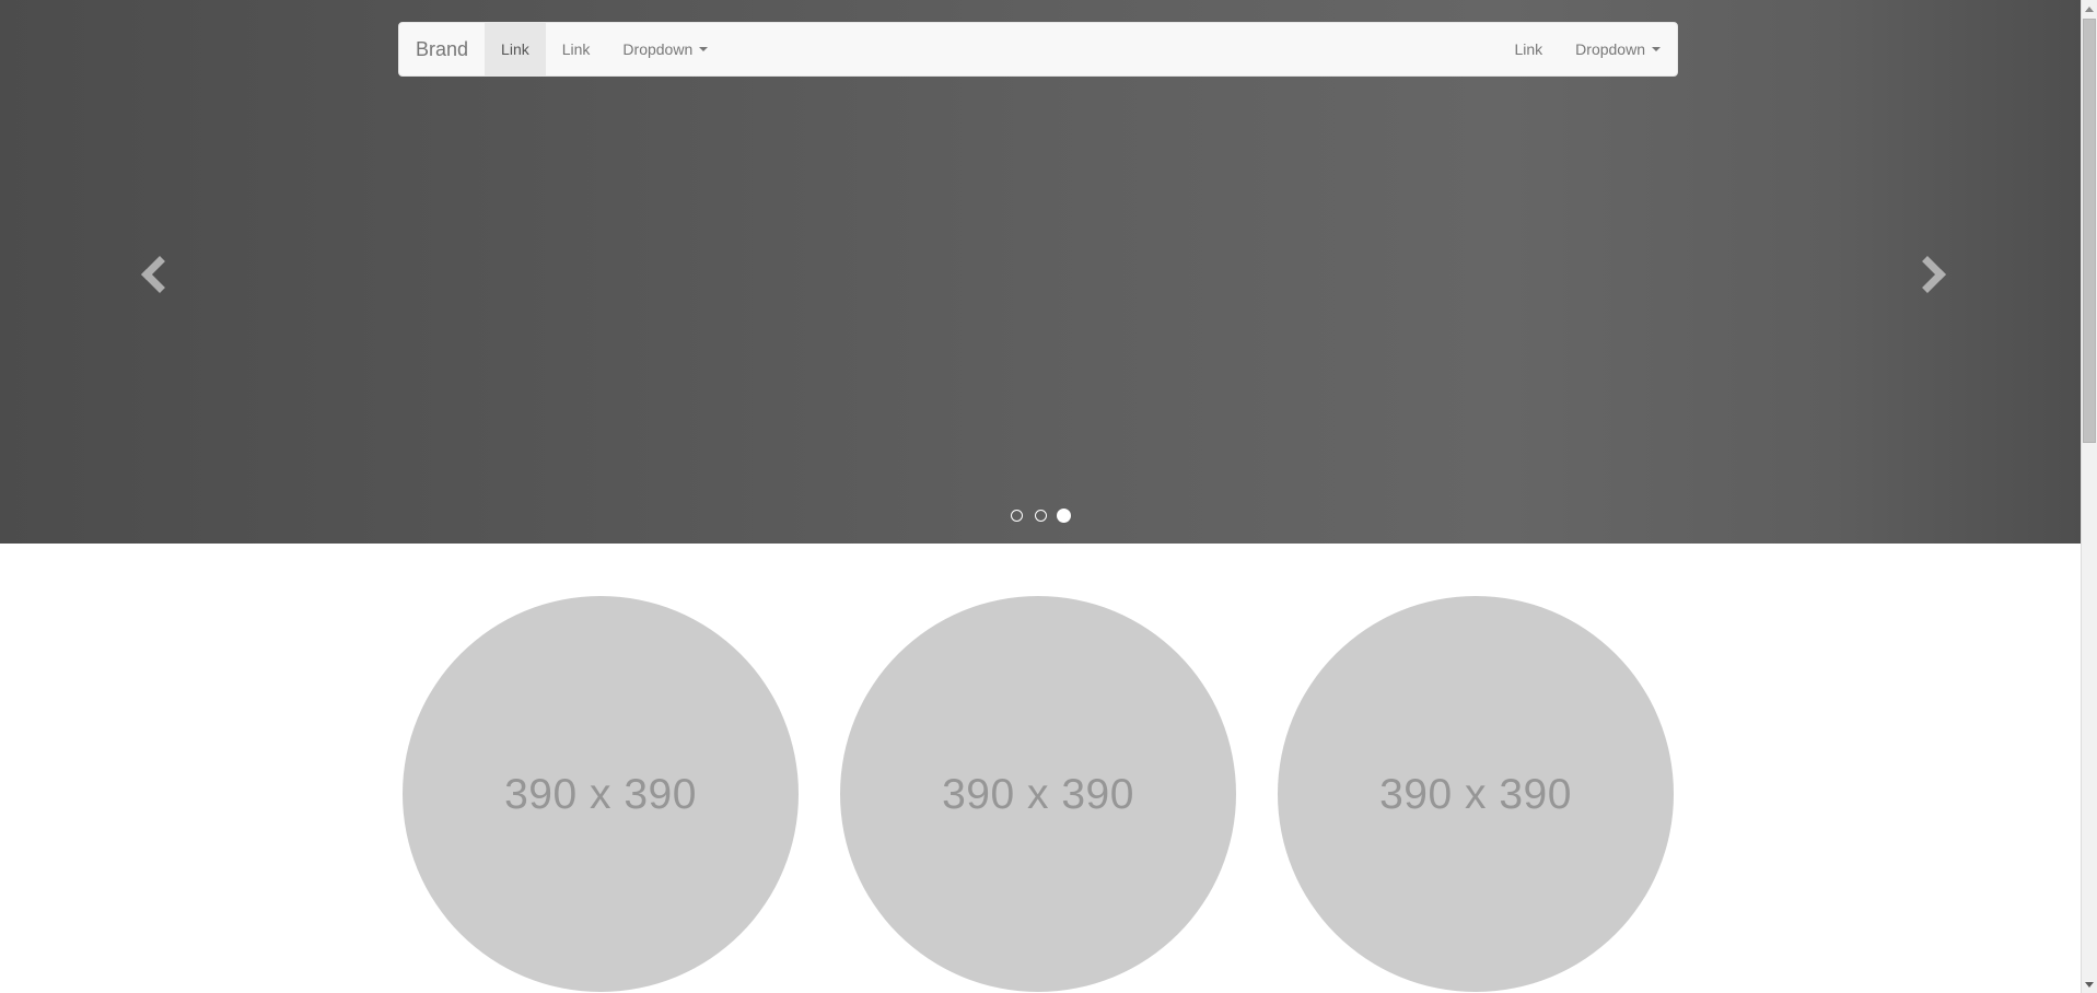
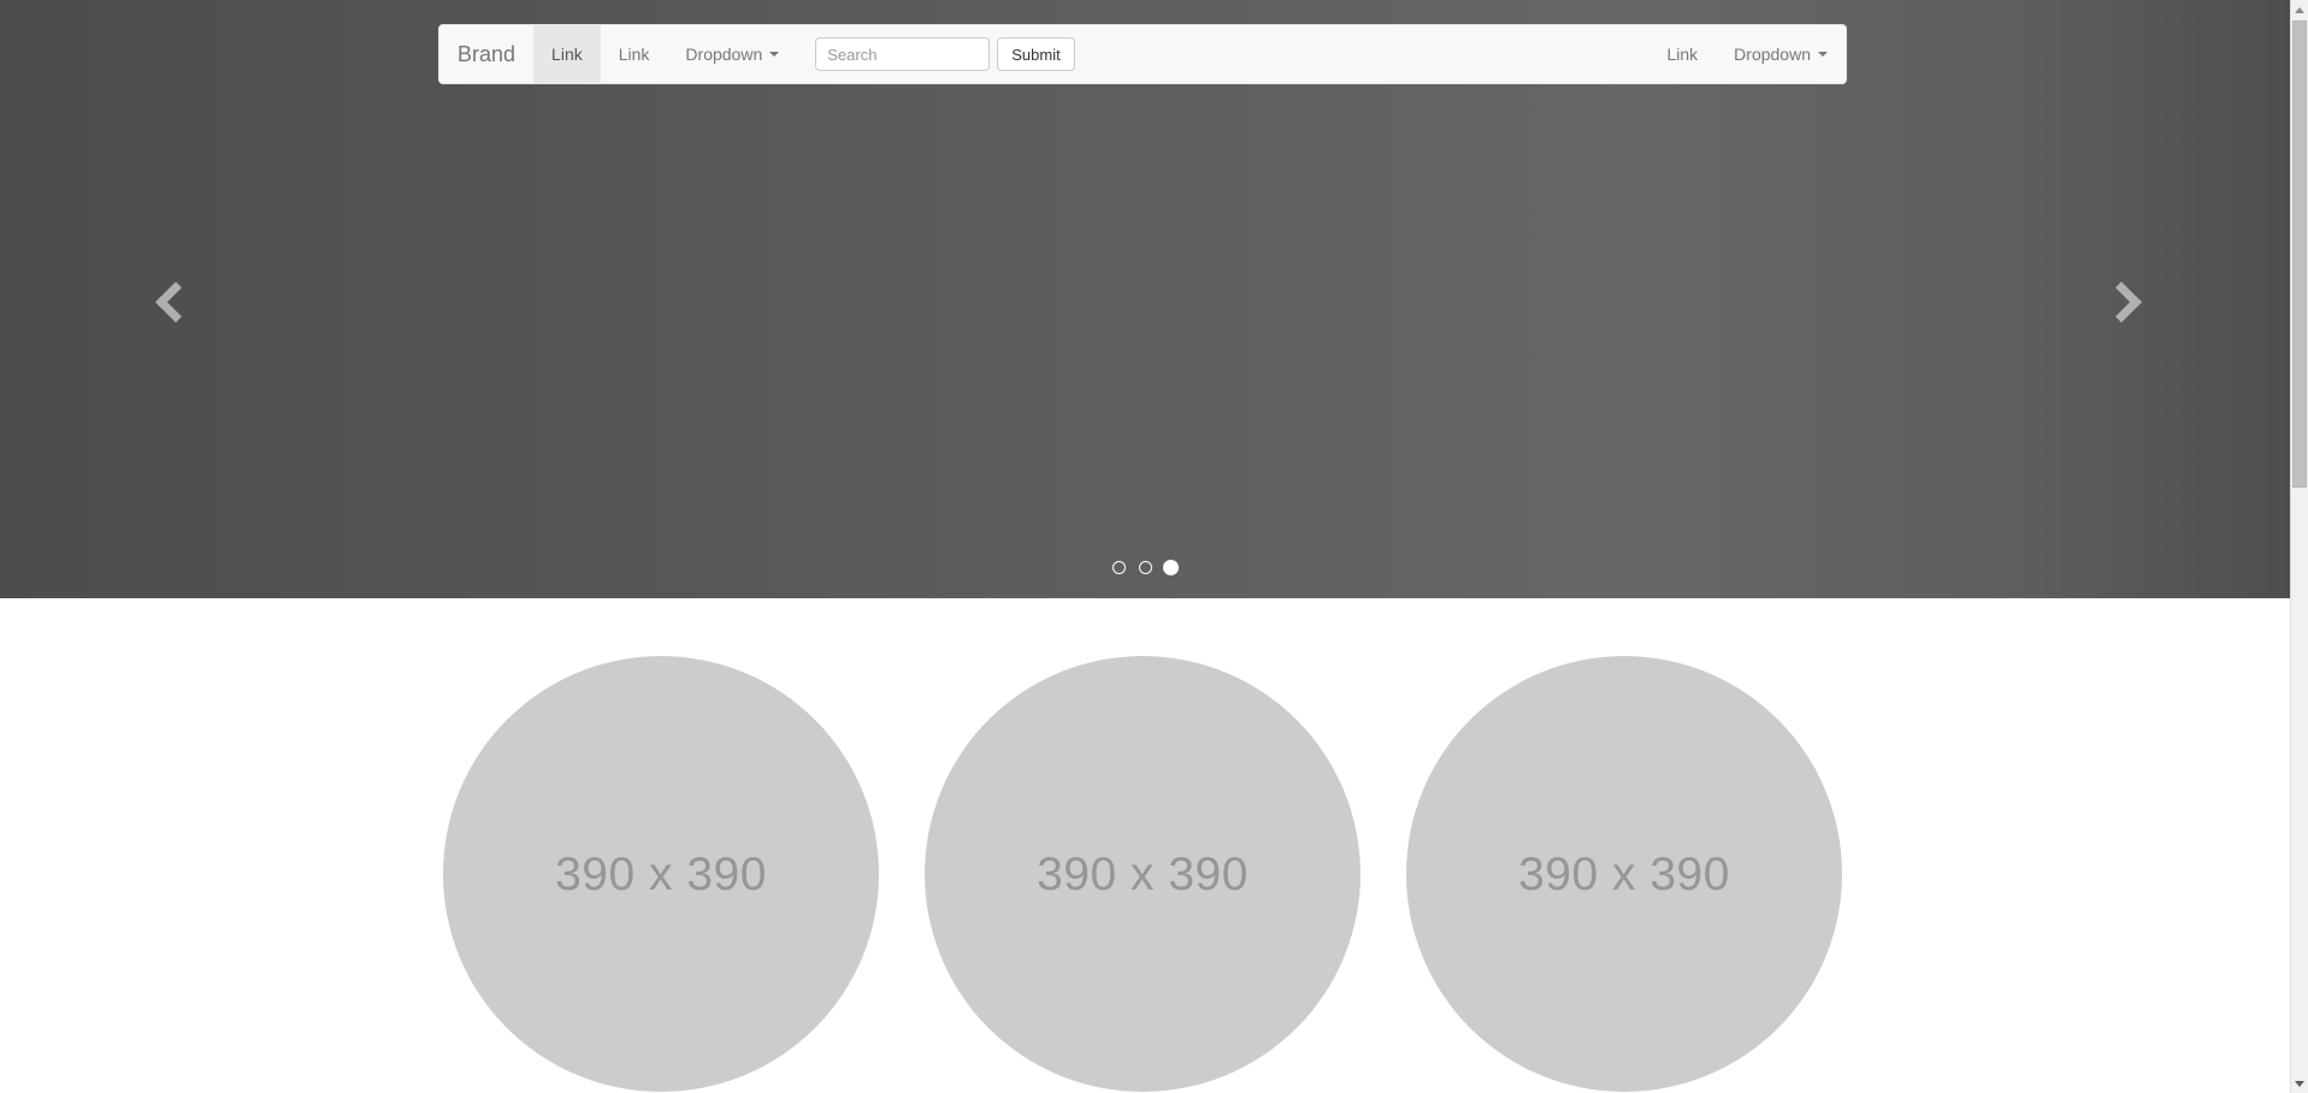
  Brand
  Link
  Link
  Dropdown
+ Search
+ Submit
  Link
  Dropdown
  390 x 390
  390 x 390
  390 x 390
